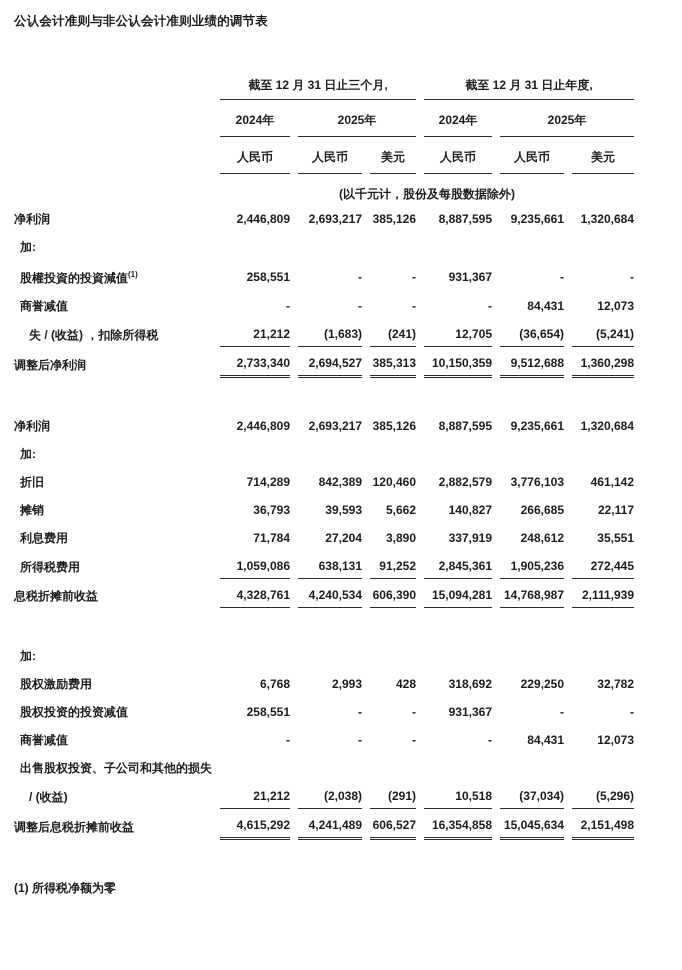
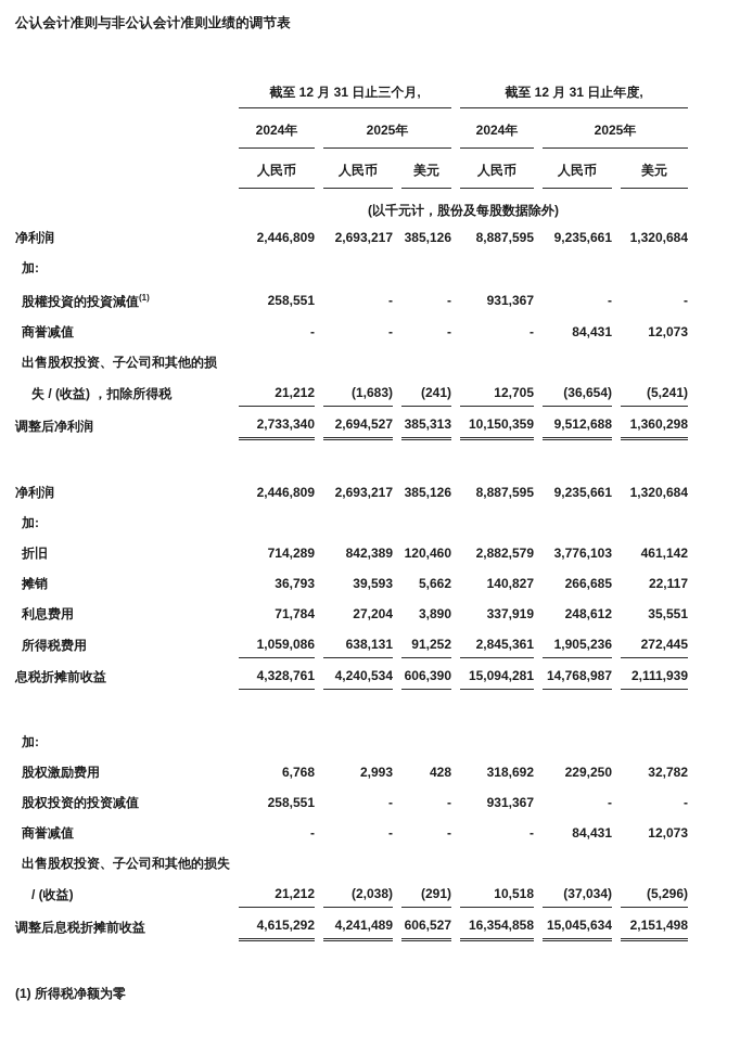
  公认会计准则与非公认会计准则业绩的调节表
  	截至 12 月 31 日止三个月,	截至 12 月 31 日止年度,
  	2024年	2025年	2024年	2025年
  	人民币	人民币	美元	人民币	人民币	美元
  	(以千元计，股份及每股数据除外)
  净利润	2,446,809	2,693,217	385,126	8,887,595	9,235,661	1,320,684
  加:
  股權投資的投資減值(1)	258,551	-	-	931,367	-	-
  商誉减值	-	-	-	-	84,431	12,073
+ 出售股权投资、子公司和其他的损
  失 / (收益) ，扣除所得税	21,212	(1,683)	(241)	12,705	(36,654)	(5,241)
  调整后净利润	2,733,340	2,694,527	385,313	10,150,359	9,512,688	1,360,298
  净利润	2,446,809	2,693,217	385,126	8,887,595	9,235,661	1,320,684
  加:
  折旧	714,289	842,389	120,460	2,882,579	3,776,103	461,142
  摊销	36,793	39,593	5,662	140,827	266,685	22,117
  利息费用	71,784	27,204	3,890	337,919	248,612	35,551
  所得税费用	1,059,086	638,131	91,252	2,845,361	1,905,236	272,445
  息税折摊前收益	4,328,761	4,240,534	606,390	15,094,281	14,768,987	2,111,939
  加:
  股权激励费用	6,768	2,993	428	318,692	229,250	32,782
  股权投资的投资减值	258,551	-	-	931,367	-	-
  商誉减值	-	-	-	-	84,431	12,073
  出售股权投资、子公司和其他的损失
  / (收益)	21,212	(2,038)	(291)	10,518	(37,034)	(5,296)
  调整后息税折摊前收益	4,615,292	4,241,489	606,527	16,354,858	15,045,634	2,151,498
  (1) 所得税净额为零
